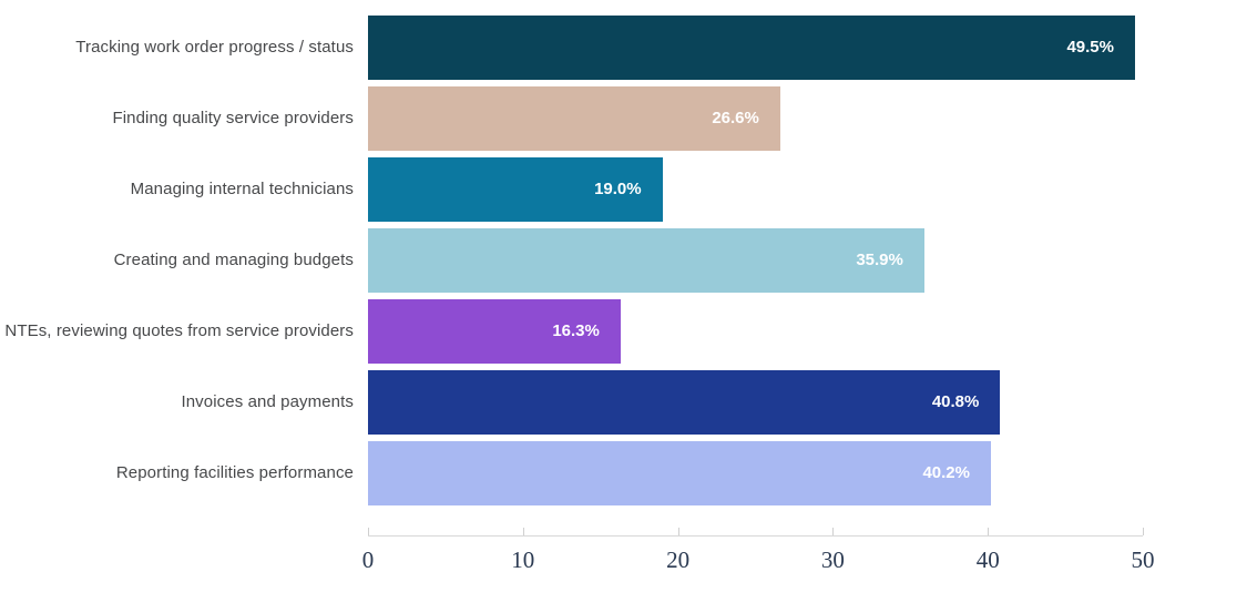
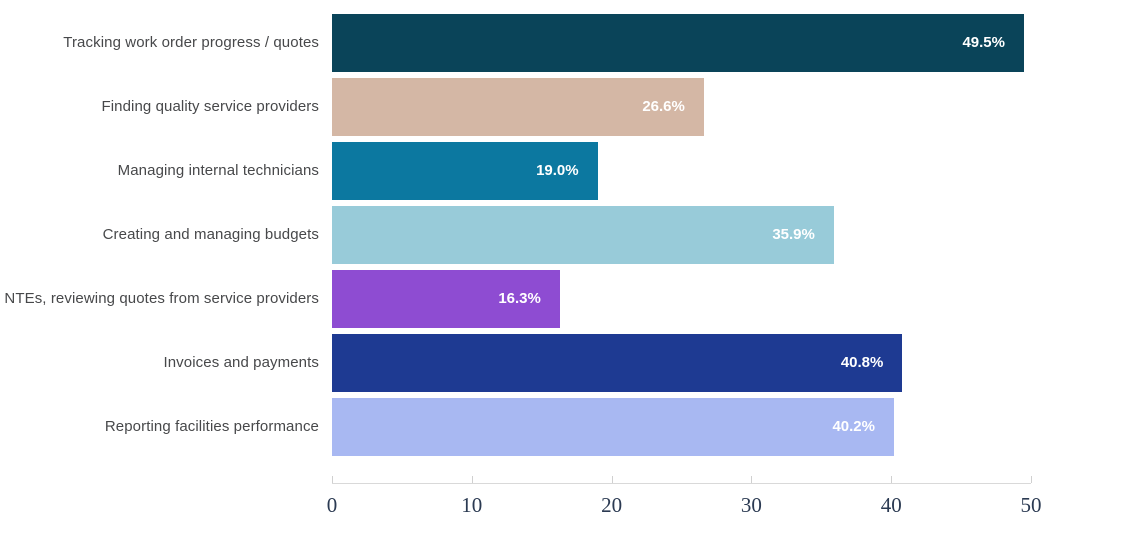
- Tracking work order progress / status
+ Tracking work order progress / quotes
  49.5%
  Finding quality service providers
  26.6%
  Managing internal technicians
  19.0%
  Creating and managing budgets
  35.9%
  NTEs, reviewing quotes from service providers
  16.3%
  Invoices and payments
  40.8%
  Reporting facilities performance
  40.2%
  0
  10
  20
  30
  40
  50
